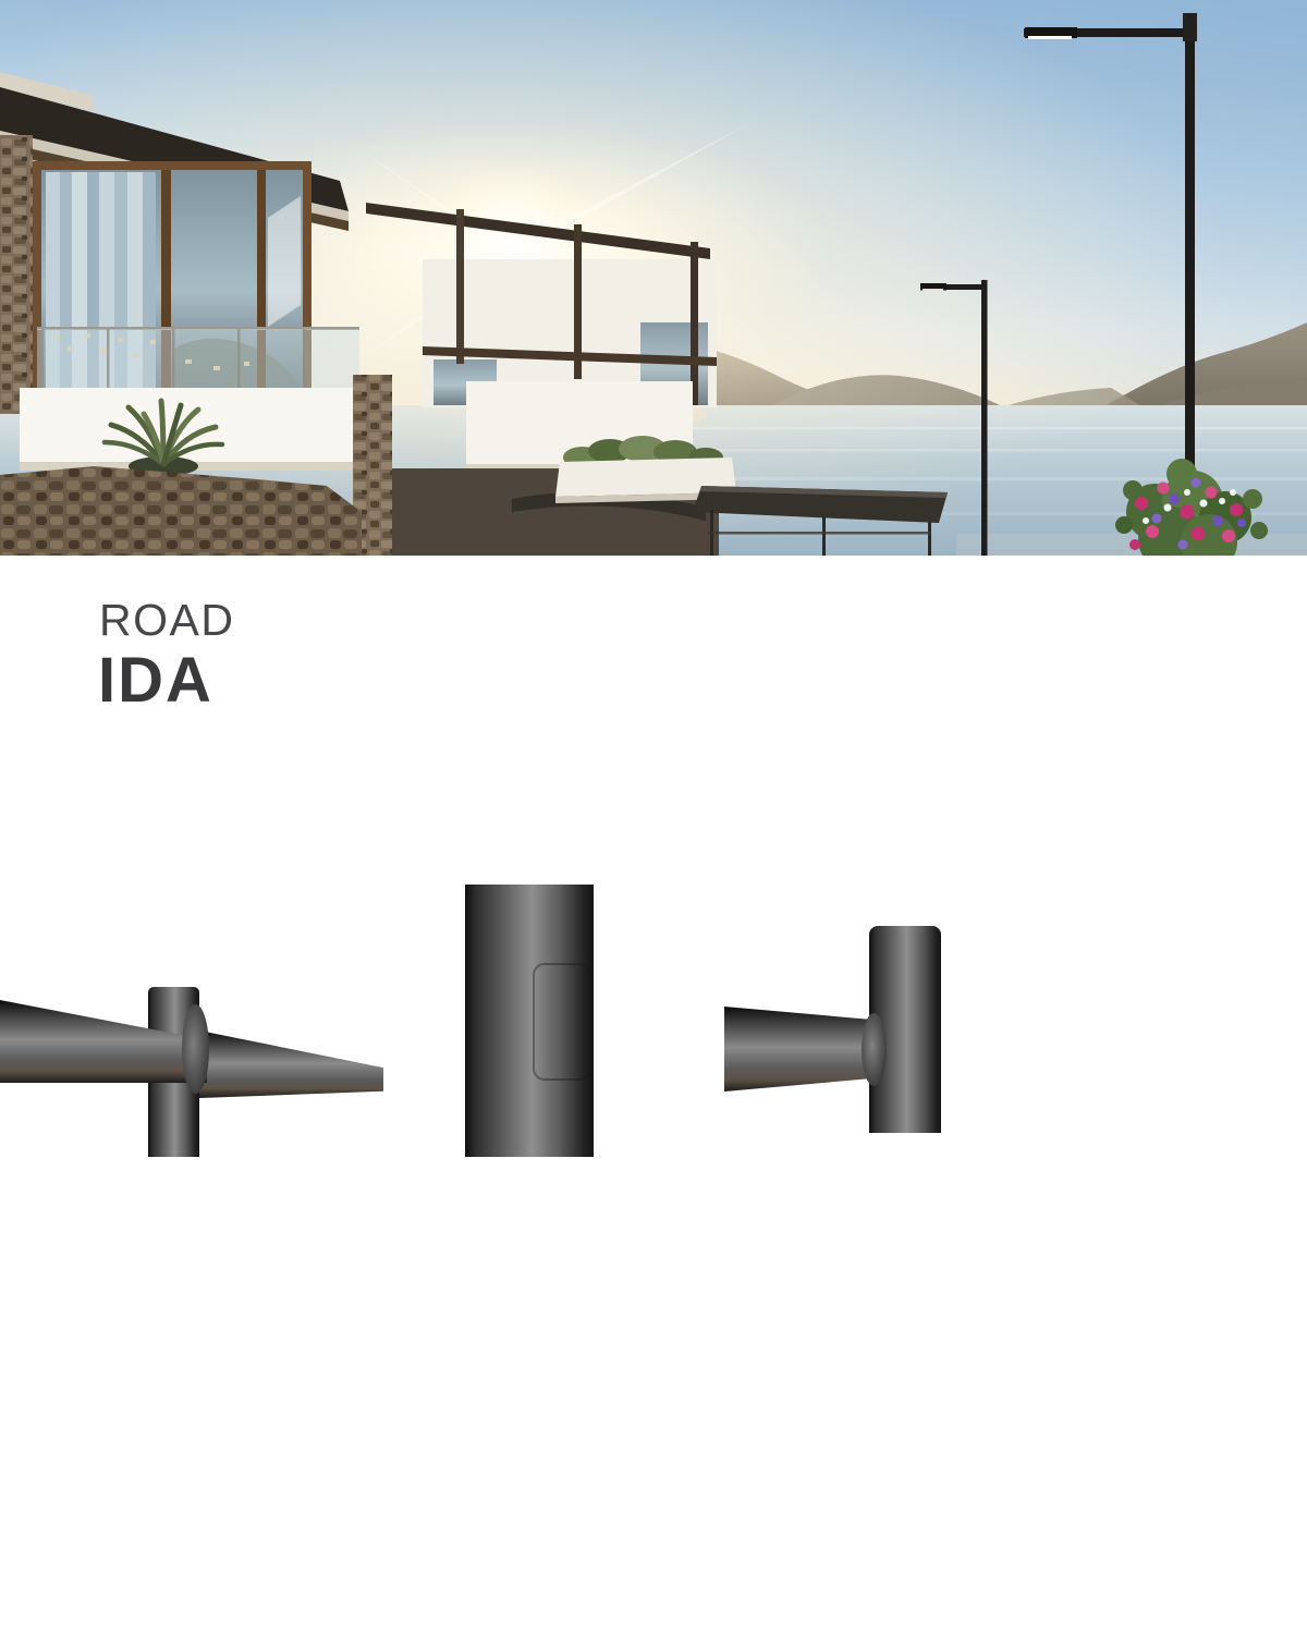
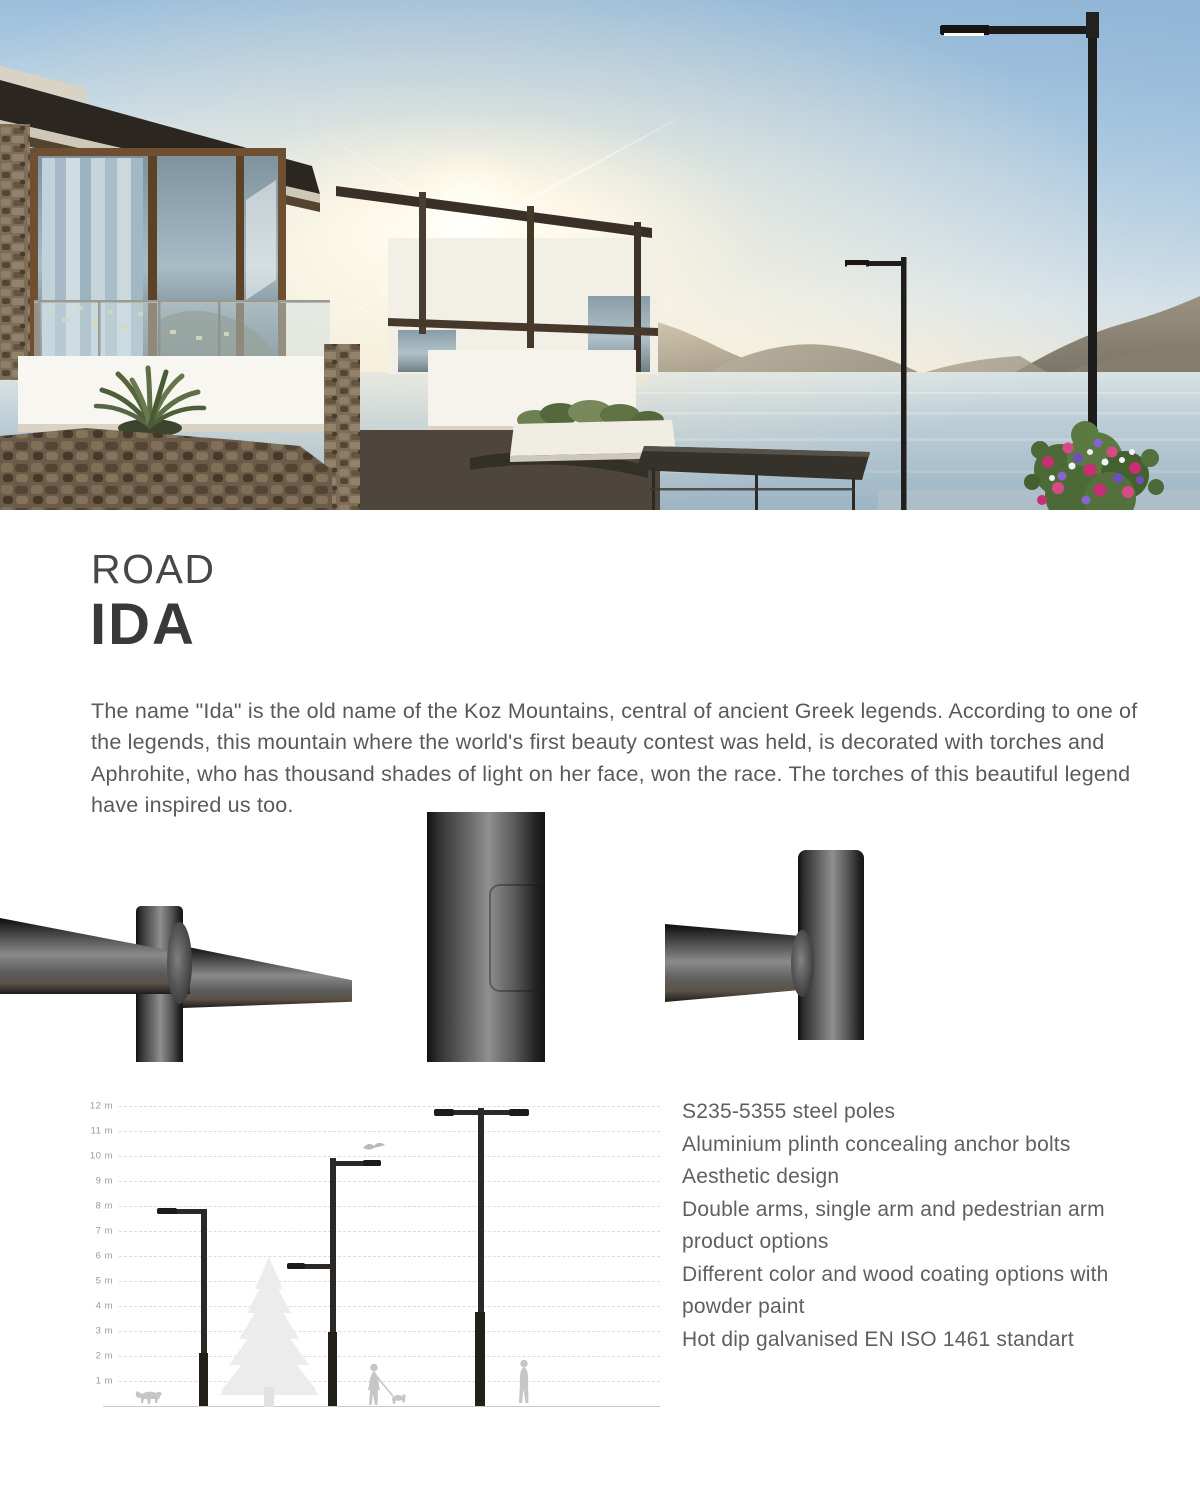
  ROAD
  IDA
+ The name "Ida" is the old name of the Koz Mountains, central of ancient Greek legends. According to one of the legends, this mountain where the world's first beauty contest was held, is decorated with torches and Aphrohite, who has thousand shades of light on her face, won the race. The torches of this beautiful legend have inspired us too.
+ 12 m
+ 11 m
+ 10 m
+ 9 m
+ 8 m
+ 7 m
+ 6 m
+ 5 m
+ 4 m
+ 3 m
+ 2 m
+ 1 m
+ S235-5355 steel poles
+ Aluminium plinth concealing anchor bolts
+ Aesthetic design
+ Double arms, single arm and pedestrian arm product options
+ Different color and wood coating options with powder paint
+ Hot dip galvanised EN ISO 1461 standart
